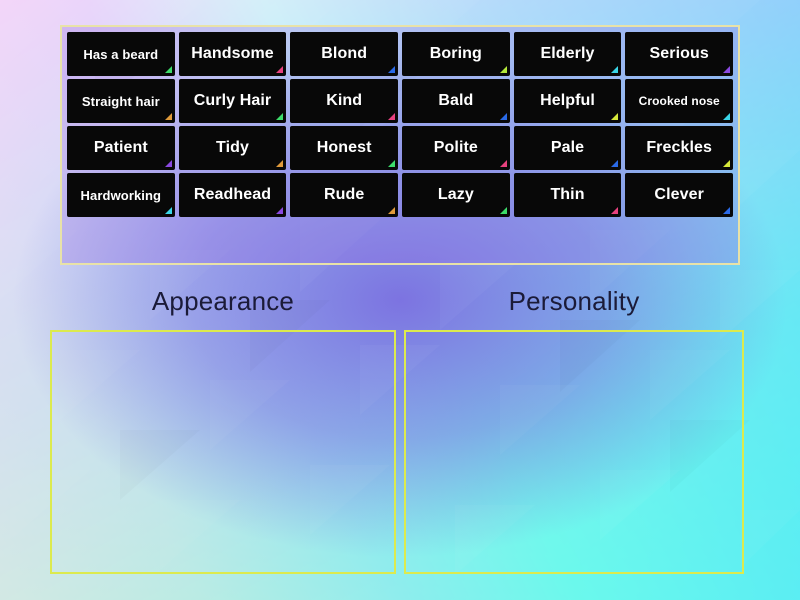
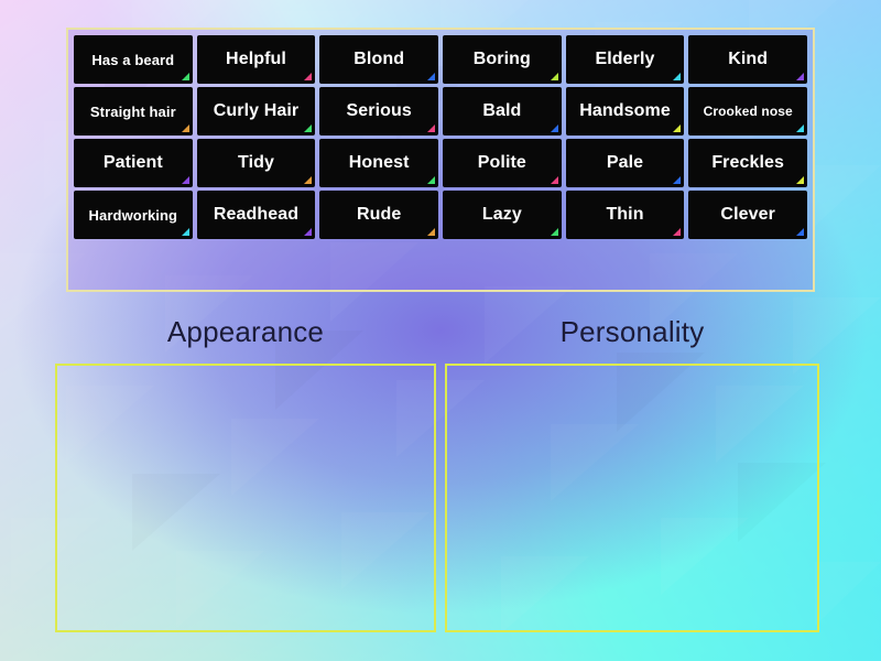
  Has a beard
- Handsome
+ Helpful
  Blond
  Boring
  Elderly
- Serious
+ Kind
  Straight hair
  Curly Hair
- Kind
+ Serious
  Bald
- Helpful
+ Handsome
  Crooked nose
  Patient
  Tidy
  Honest
  Polite
  Pale
  Freckles
  Hardworking
  Readhead
  Rude
  Lazy
  Thin
  Clever
  Appearance
  Personality
